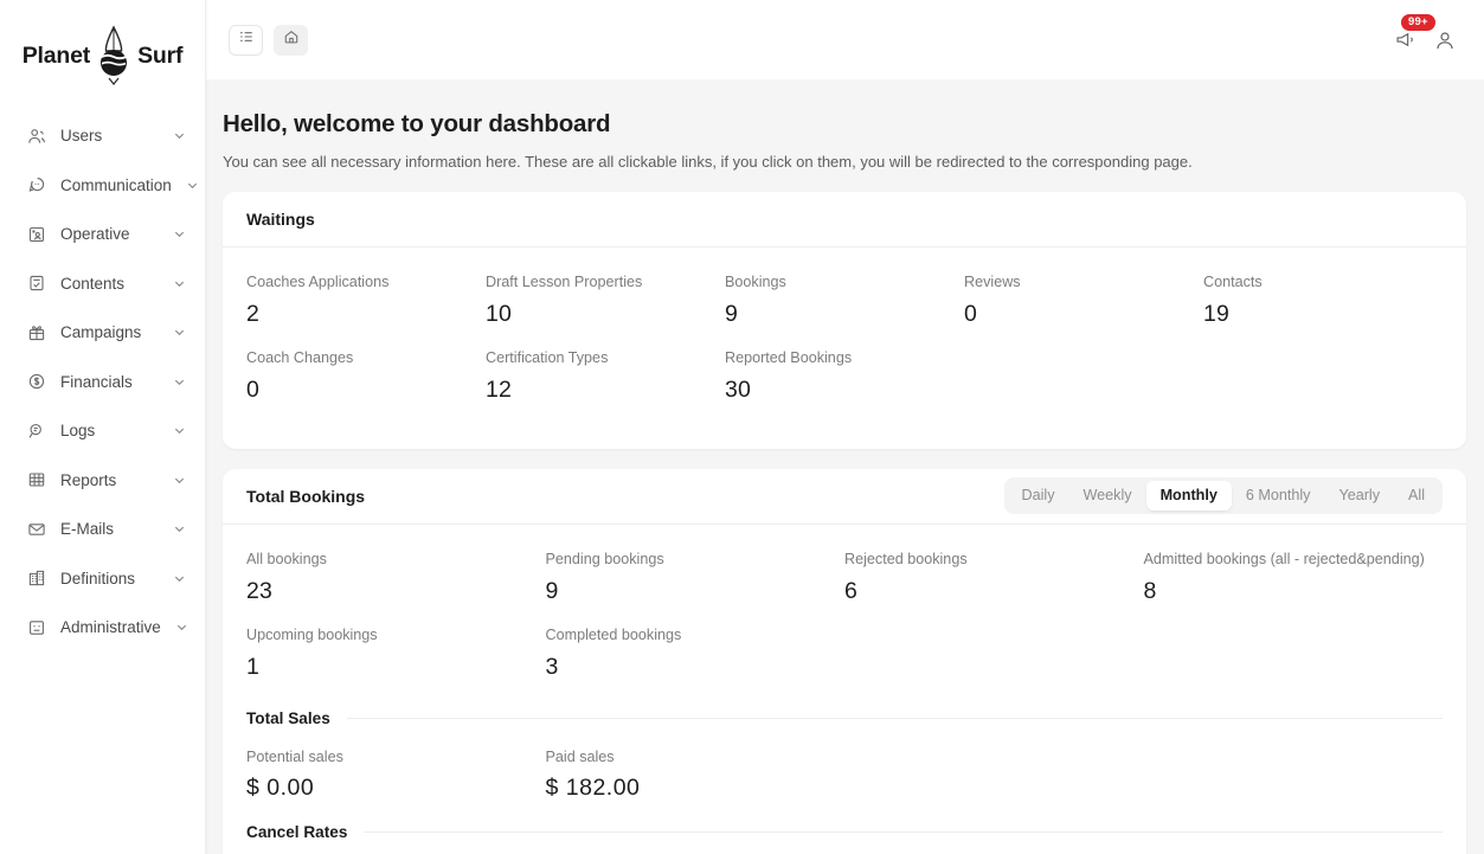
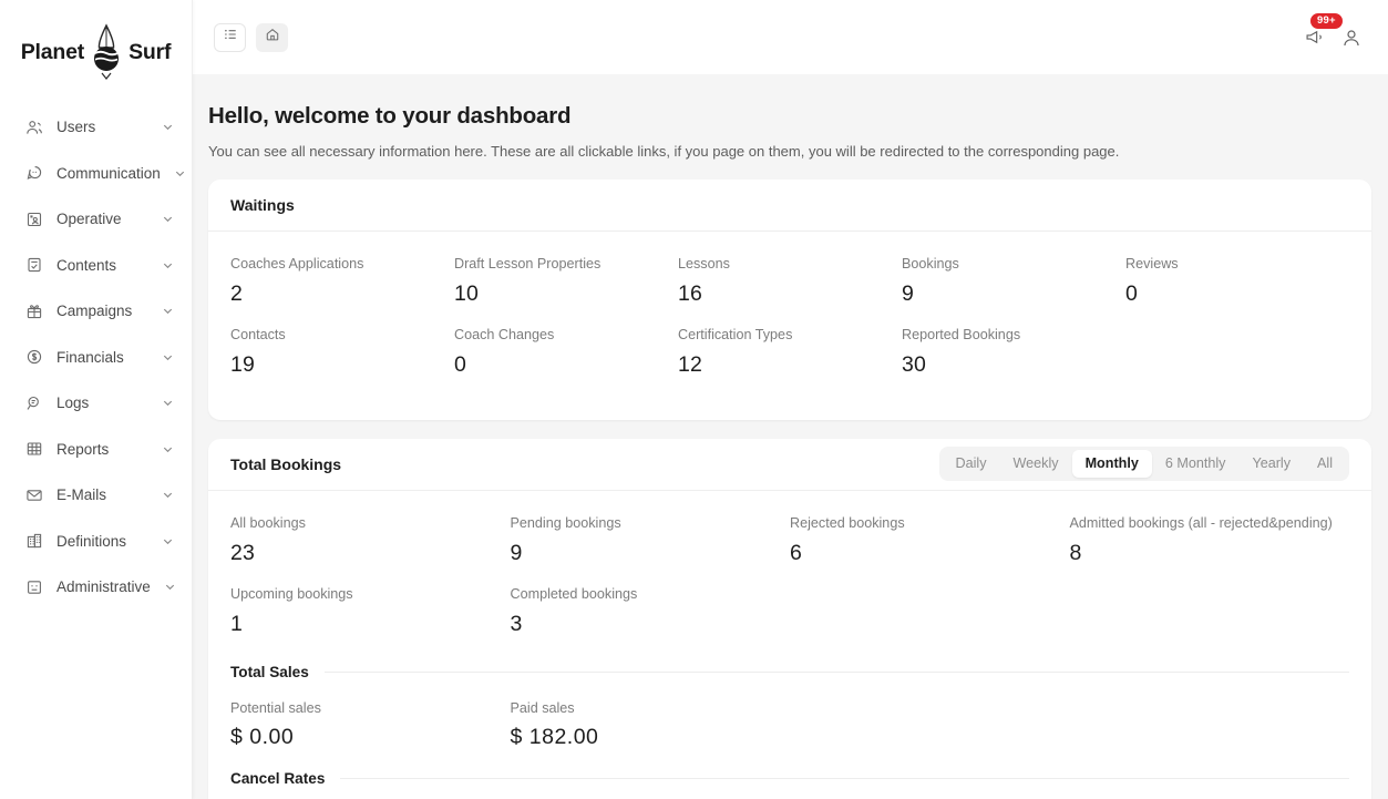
  Planet
  Surf
  Users
  Communication
  Operative
  Contents
  Campaigns
  Financials
  Logs
  Reports
  E-Mails
  Definitions
  Administrative
  99+
  Hello, welcome to your dashboard
- You can see all necessary information here. These are all clickable links, if you click on them, you will be redirected to the corresponding page.
+ You can see all necessary information here. These are all clickable links, if you page on them, you will be redirected to the corresponding page.
  Waitings
  Coaches Applications
  2
  Draft Lesson Properties
  10
+ Lessons
+ 16
  Bookings
  9
  Reviews
  0
  Contacts
  19
  Coach Changes
  0
  Certification Types
  12
  Reported Bookings
  30
  Total Bookings
  Daily
  Weekly
  Monthly
  6 Monthly
  Yearly
  All
  All bookings
  23
  Pending bookings
  9
  Rejected bookings
  6
  Admitted bookings (all - rejected&pending)
  8
  Upcoming bookings
  1
  Completed bookings
  3
  Total Sales
  Potential sales
  $ 0.00
  Paid sales
  $ 182.00
  Cancel Rates
